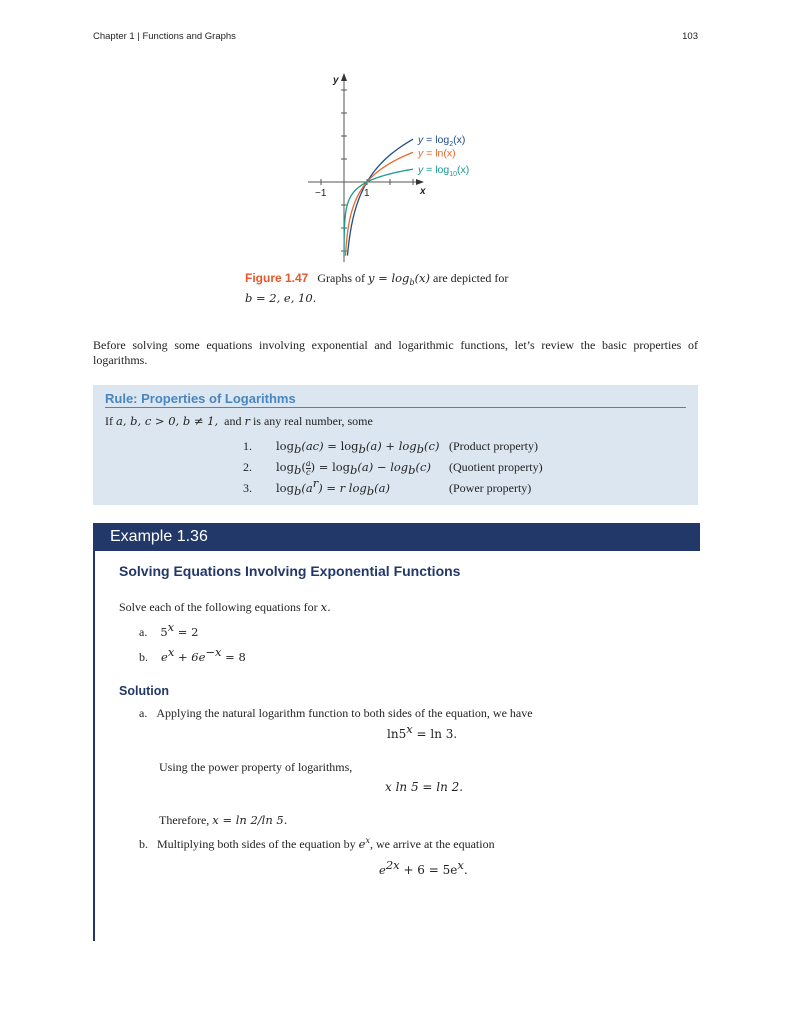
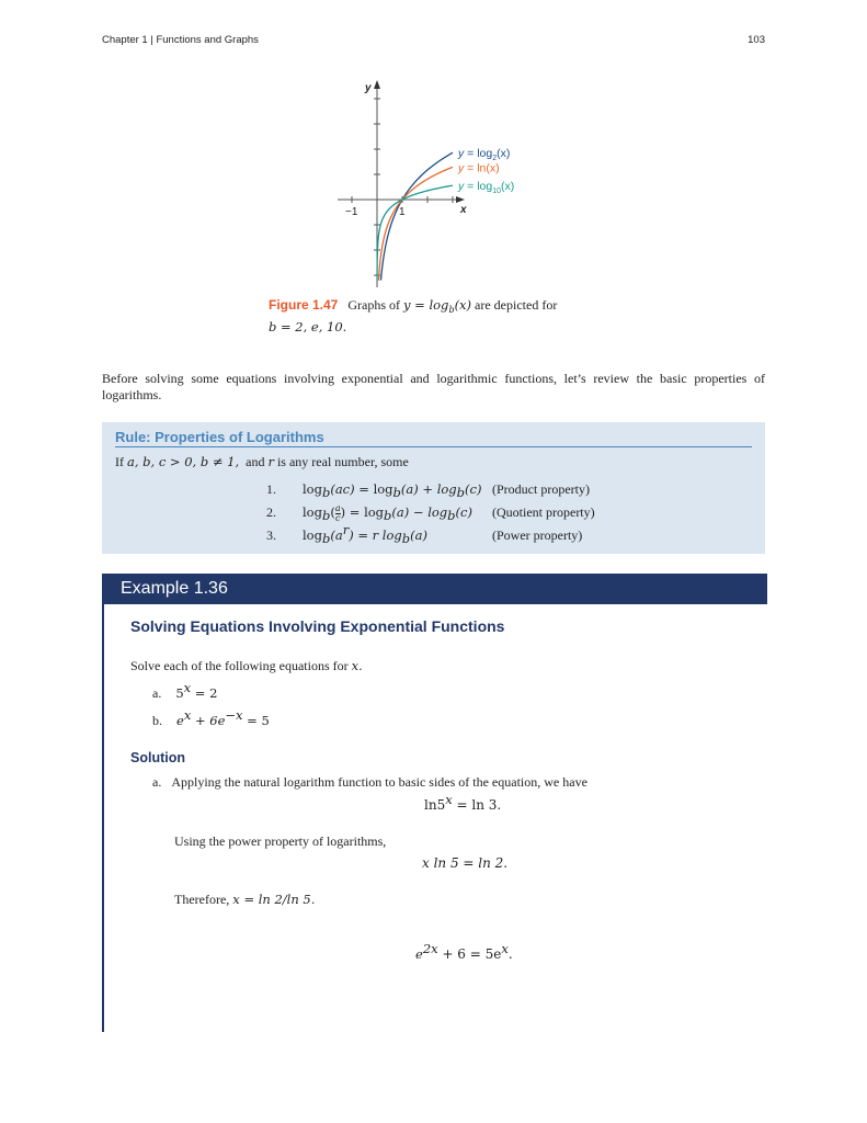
  Chapter 1 | Functions and Graphs
  103
  −1
  1
  x
  y
  y = log (x)
  y = ln(x)
  y = log (x)
  Figure 1.47 Graphs of y = logb(x) are depicted for
  b = 2, e, 10.
  Before solving some equations involving exponential and logarithmic functions, let’s review the basic properties of logarithms.
  Rule: Properties of Logarithms
  If a, b, c > 0, b ≠ 1, and r is any real number, some
  1.
  logb(ac) = logb(a) + logb(c)
  (Product property)
  2.
  logb(
  a
  c
  ) = logb(a) − logb(c)
  (Quotient property)
  3.
  logb(ar) = r logb(a)
  (Power property)
  Example 1.36
  Solving Equations Involving Exponential Functions
  Solve each of the following equations for x.
  a. 5x = 2
- b. ex + 6e−x = 8
+ b. ex + 6e−x = 5
  Solution
- a. Applying the natural logarithm function to both sides of the equation, we have
+ a. Applying the natural logarithm function to basic sides of the equation, we have
  ln5x = ln 3.
  Using the power property of logarithms,
  x ln 5 = ln 2.
  Therefore, x = ln 2/ln 5.
- b. Multiplying both sides of the equation by ex, we arrive at the equation
  e2x + 6 = 5ex.
